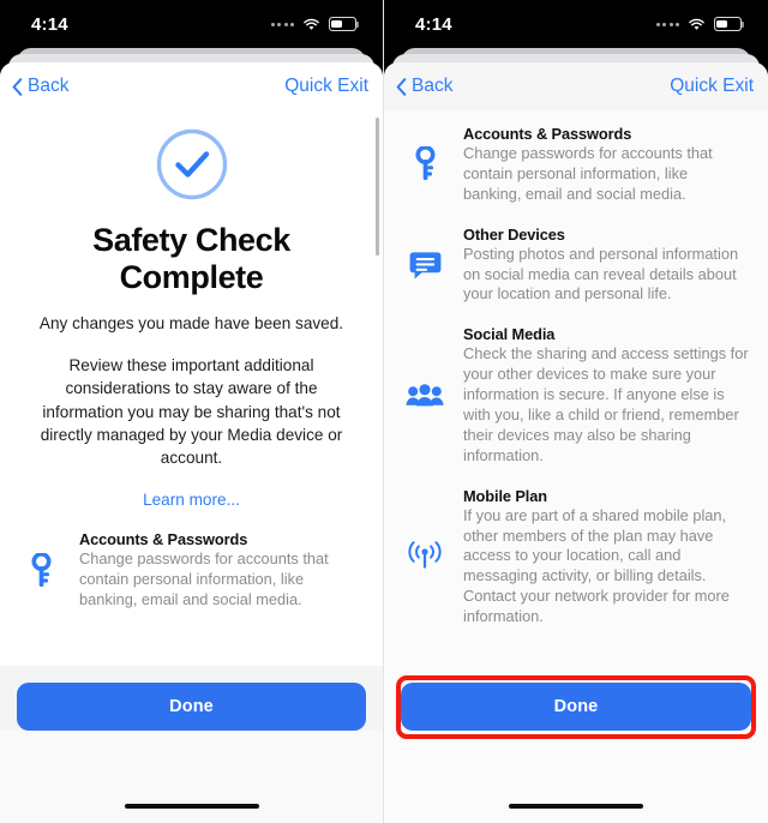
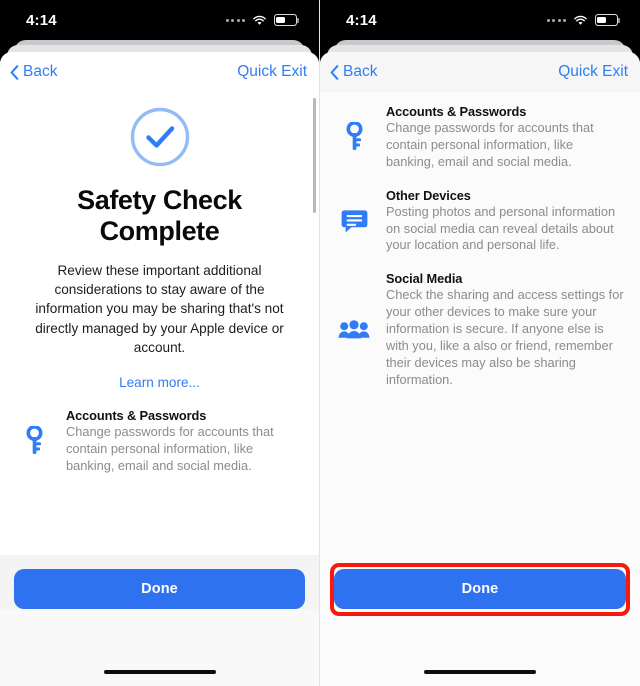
  4:14
  Back
  Quick Exit
  Safety Check Complete
- Any changes you made have been saved.
- Review these important additional considerations to stay aware of the information you may be sharing that's not directly managed by your Media device or account.
+ Review these important additional considerations to stay aware of the information you may be sharing that's not directly managed by your Apple device or account.
  Learn more...
  Accounts & Passwords
  Change passwords for accounts that contain personal information, like banking, email and social media.
  Done
  4:14
  Back
  Quick Exit
  Accounts & Passwords
  Change passwords for accounts that contain personal information, like banking, email and social media.
  Other Devices
  Posting photos and personal information on social media can reveal details about your location and personal life.
  Social Media
- Check the sharing and access settings for your other devices to make sure your information is secure. If anyone else is with you, like a child or friend, remember their devices may also be sharing information.
+ Check the sharing and access settings for your other devices to make sure your information is secure. If anyone else is with you, like a also or friend, remember their devices may also be sharing information.
- Mobile Plan
- If you are part of a shared mobile plan, other members of the plan may have access to your location, call and messaging activity, or billing details. Contact your network provider for more information.
  Done
